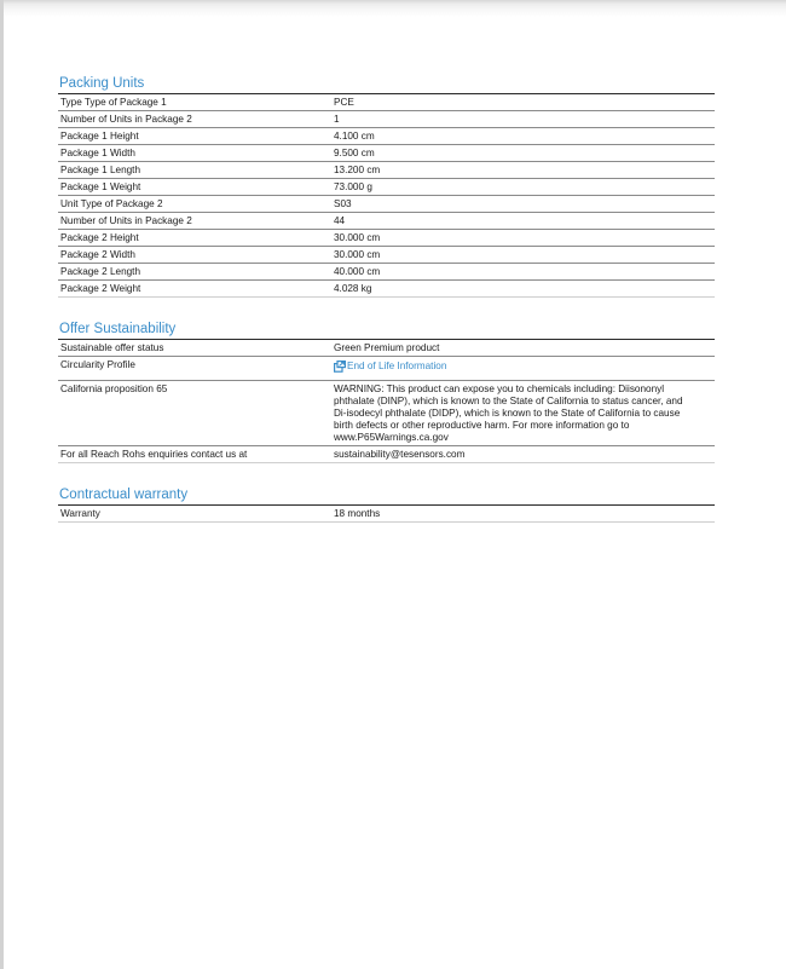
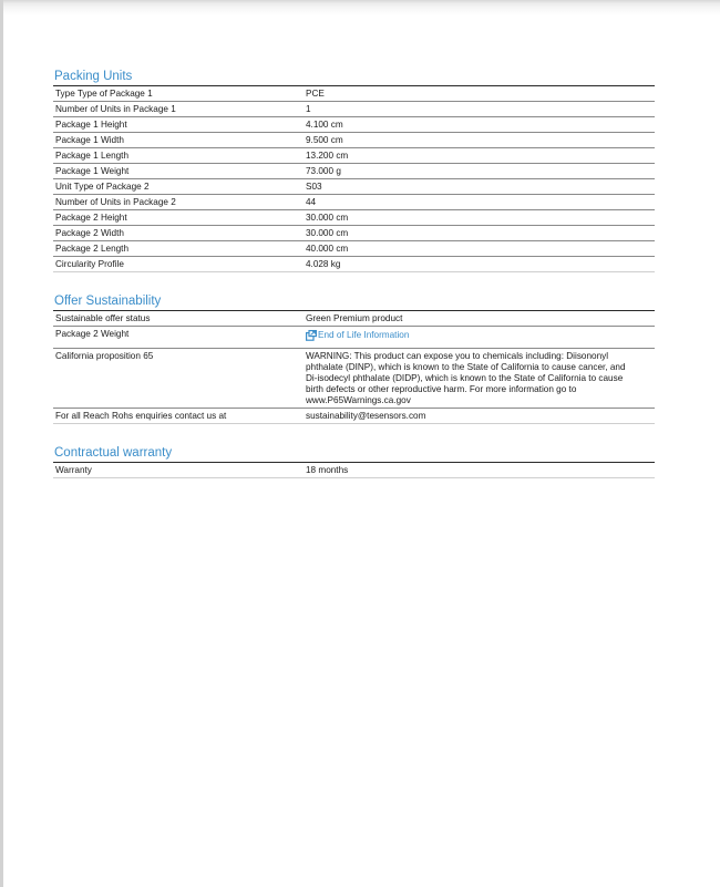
  Packing Units
  Type Type of Package 1	PCE
- Number of Units in Package 2	1
+ Number of Units in Package 1	1
  Package 1 Height	4.100 cm
  Package 1 Width	9.500 cm
  Package 1 Length	13.200 cm
  Package 1 Weight	73.000 g
  Unit Type of Package 2	S03
  Number of Units in Package 2	44
  Package 2 Height	30.000 cm
  Package 2 Width	30.000 cm
  Package 2 Length	40.000 cm
- Package 2 Weight	4.028 kg
+ Circularity Profile	4.028 kg
  Offer Sustainability
  Sustainable offer status	Green Premium product
- Circularity Profile	End of Life Information
+ Package 2 Weight	End of Life Information
- California proposition 65	WARNING: This product can expose you to chemicals including: Diisononyl phthalate (DINP), which is known to the State of California to status cancer, and Di-isodecyl phthalate (DIDP), which is known to the State of California to cause birth defects or other reproductive harm. For more information go to www.P65Warnings.ca.gov
+ California proposition 65	WARNING: This product can expose you to chemicals including: Diisononyl phthalate (DINP), which is known to the State of California to cause cancer, and Di-isodecyl phthalate (DIDP), which is known to the State of California to cause birth defects or other reproductive harm. For more information go to www.P65Warnings.ca.gov
  For all Reach Rohs enquiries contact us at	sustainability@tesensors.com
  Contractual warranty
  Warranty	18 months
